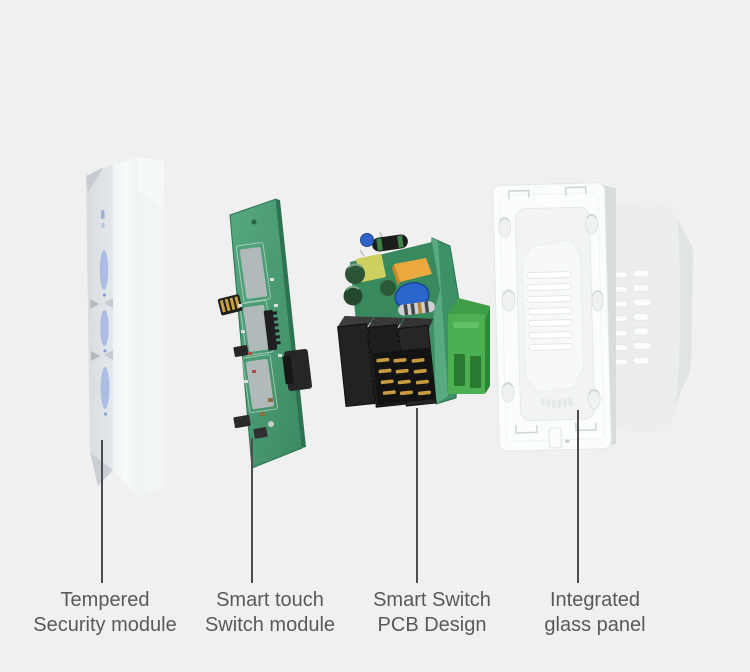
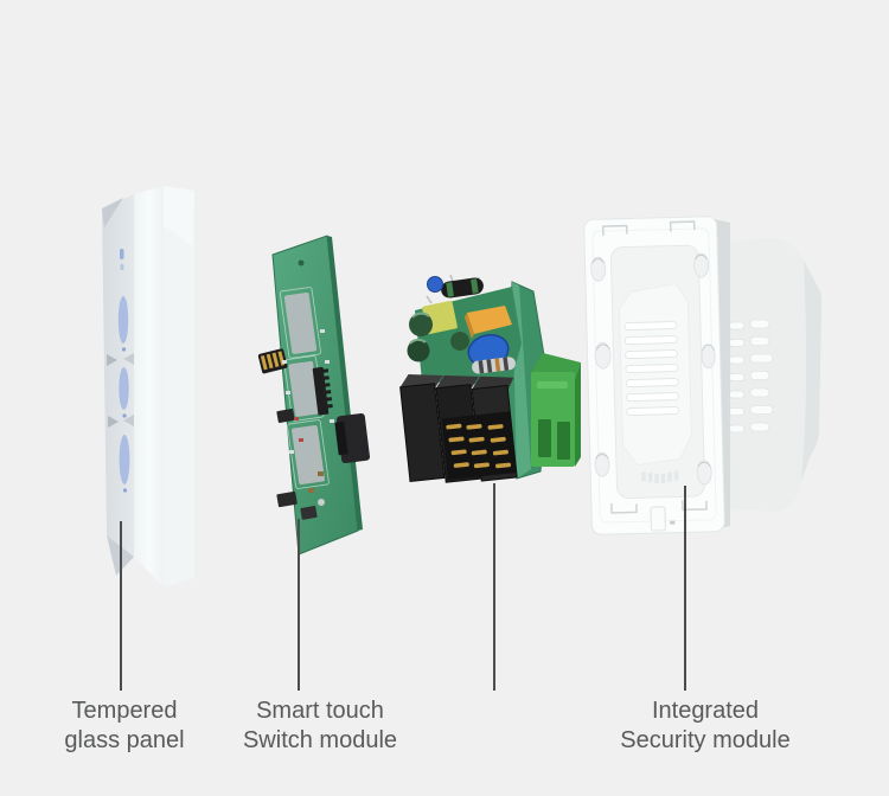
  Tempered
- Security module
+ glass panel
  Smart touch
  Switch module
- Smart Switch
- PCB Design
  Integrated
- glass panel
+ Security module
